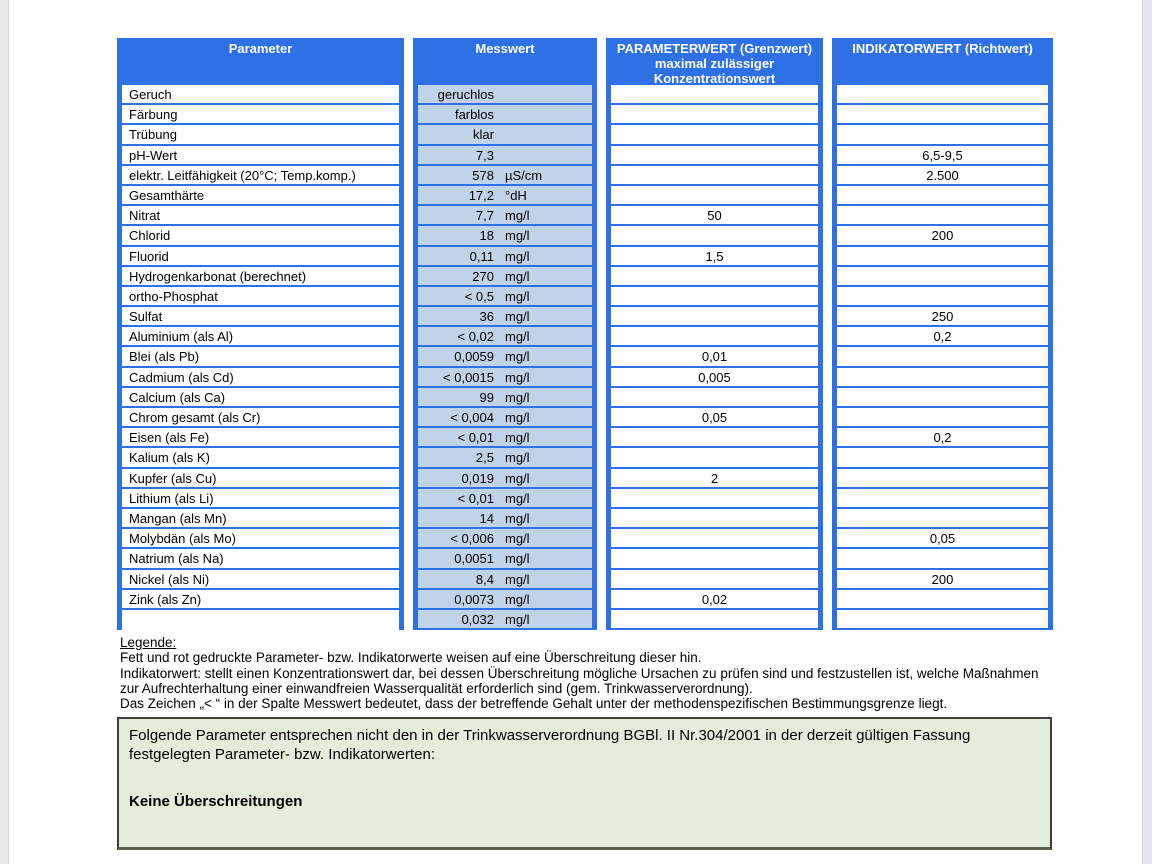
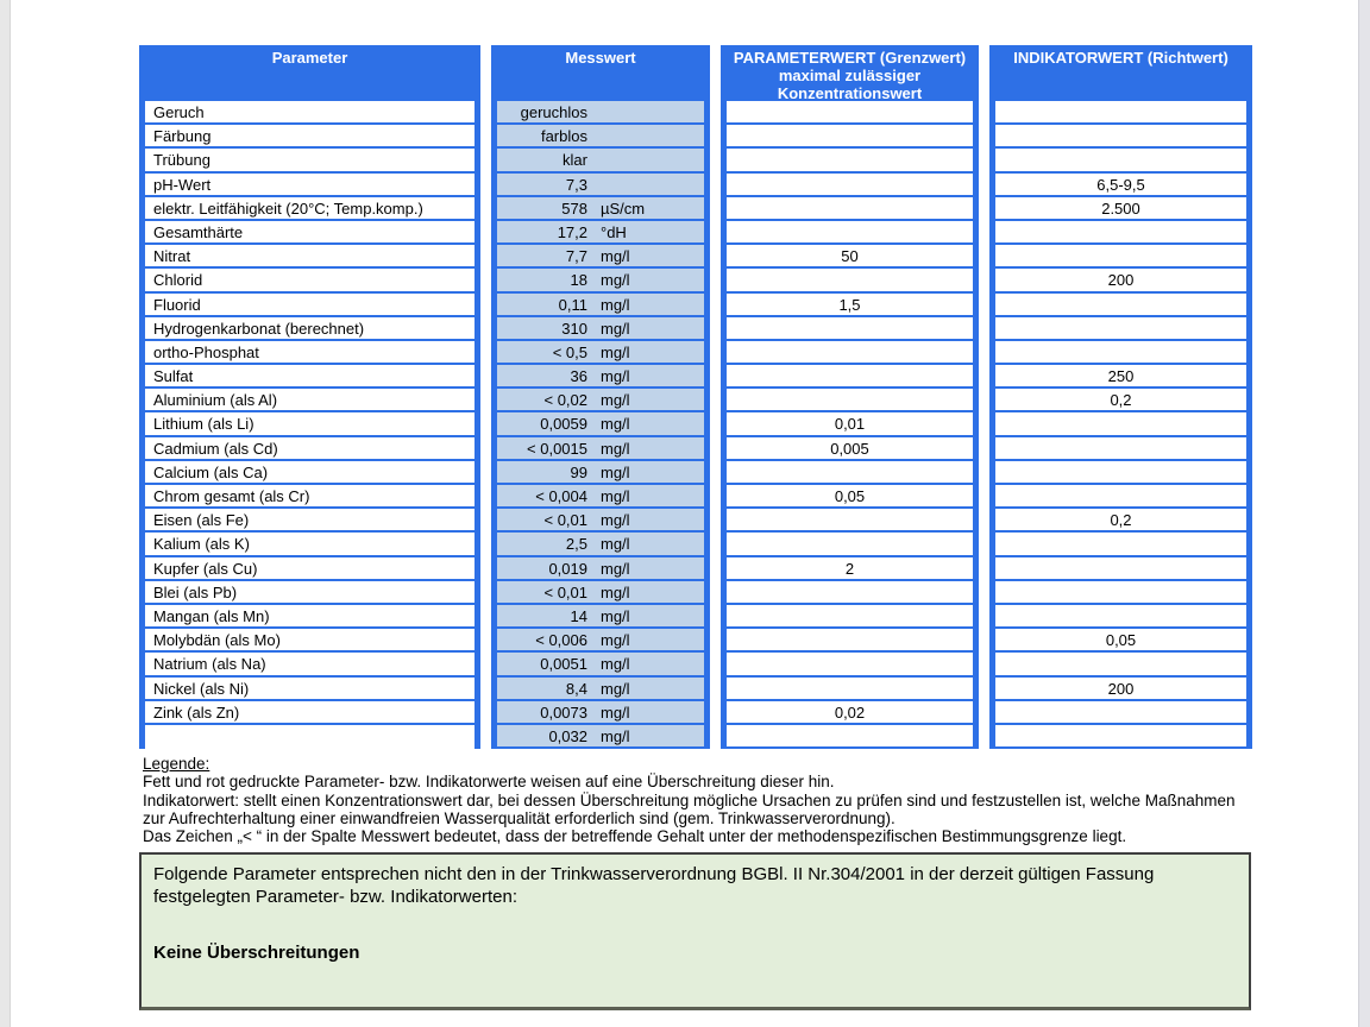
  Parameter
  Geruch
  Färbung
  Trübung
  pH-Wert
  elektr. Leitfähigkeit (20°C; Temp.komp.)
  Gesamthärte
  Nitrat
  Chlorid
  Fluorid
  Hydrogenkarbonat (berechnet)
  ortho-Phosphat
  Sulfat
  Aluminium (als Al)
- Blei (als Pb)
+ Lithium (als Li)
  Cadmium (als Cd)
  Calcium (als Ca)
  Chrom gesamt (als Cr)
  Eisen (als Fe)
  Kalium (als K)
  Kupfer (als Cu)
- Lithium (als Li)
+ Blei (als Pb)
  Mangan (als Mn)
  Molybdän (als Mo)
  Natrium (als Na)
  Nickel (als Ni)
  Zink (als Zn)
  Messwert
  geruchlos
  farblos
  klar
  7,3
  578
  µS/cm
  17,2
  °dH
  7,7
  mg/l
  18
  mg/l
  0,11
  mg/l
- 270
+ 310
  mg/l
  < 0,5
  mg/l
  36
  mg/l
  < 0,02
  mg/l
  0,0059
  mg/l
  < 0,0015
  mg/l
  99
  mg/l
  < 0,004
  mg/l
  < 0,01
  mg/l
  2,5
  mg/l
  0,019
  mg/l
  < 0,01
  mg/l
  14
  mg/l
  < 0,006
  mg/l
  0,0051
  mg/l
  8,4
  mg/l
  0,0073
  mg/l
  0,032
  mg/l
  PARAMETERWERT (Grenzwert)
  maximal zulässiger
  Konzentrationswert
  50
  1,5
  0,01
  0,005
  0,05
  2
  0,02
  INDIKATORWERT (Richtwert)
  6,5-9,5
  2.500
  200
  250
  0,2
  0,2
  0,05
  200
  Legende:
  Fett und rot gedruckte Parameter- bzw. Indikatorwerte weisen auf eine Überschreitung dieser hin.
  Indikatorwert: stellt einen Konzentrationswert dar, bei dessen Überschreitung mögliche Ursachen zu prüfen sind und festzustellen ist, welche Maßnahmen
  zur Aufrechterhaltung einer einwandfreien Wasserqualität erforderlich sind (gem. Trinkwasserverordnung).
  Das Zeichen „< “ in der Spalte Messwert bedeutet, dass der betreffende Gehalt unter der methodenspezifischen Bestimmungsgrenze liegt.
  Folgende Parameter entsprechen nicht den in der Trinkwasserverordnung BGBl. II Nr.304/2001 in der derzeit gültigen Fassung
  festgelegten Parameter- bzw. Indikatorwerten:
  Keine Überschreitungen
